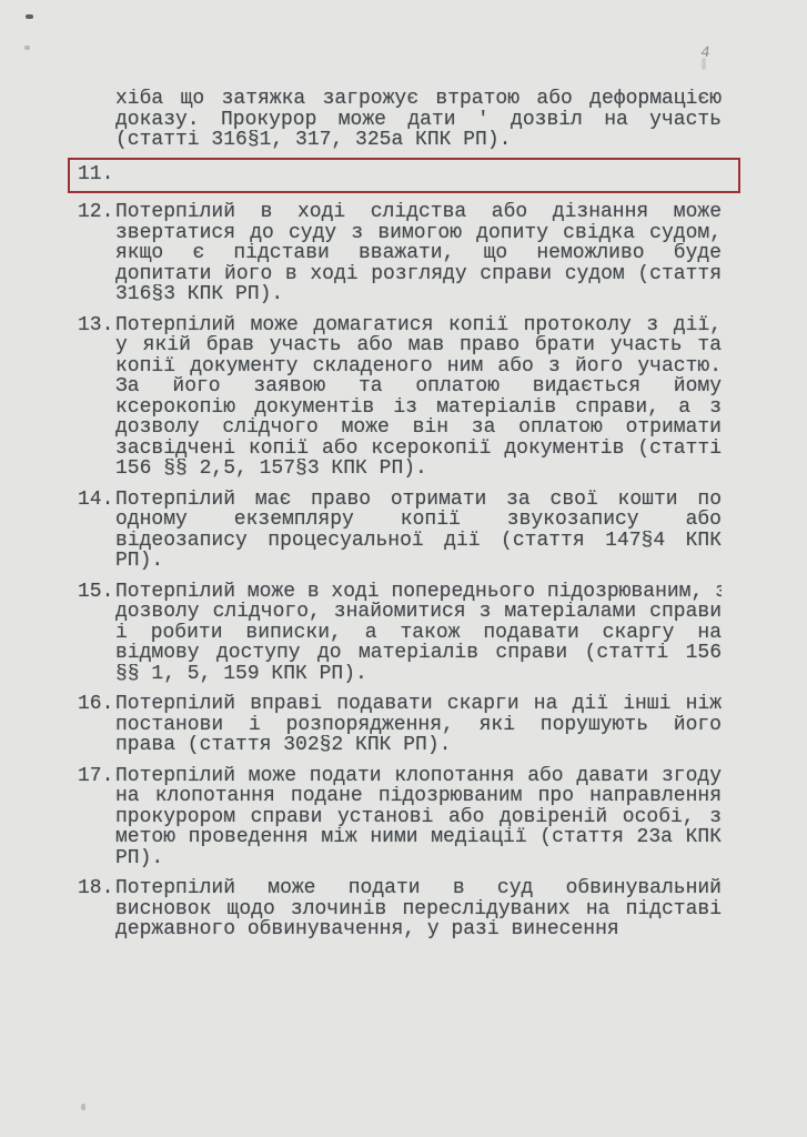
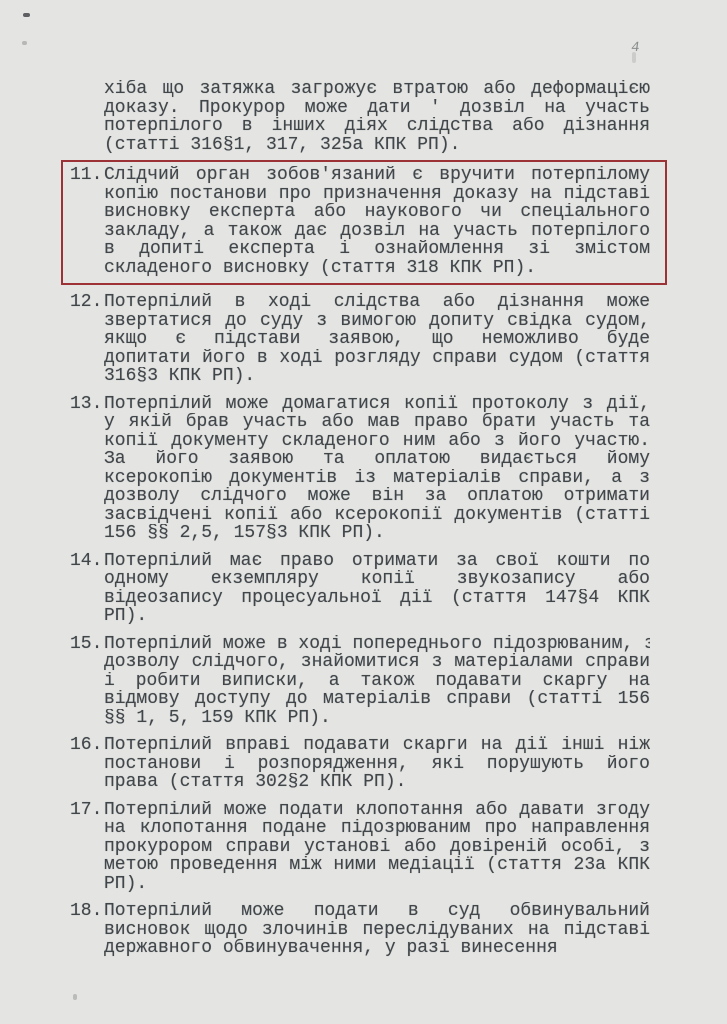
  хіба що затяжка загрожує втратою або деформацією
  доказу. Прокурор може дати ' дозвіл на участь
+ потерпілого в інших діях слідства або дізнання
  (статті 316§1, 317, 325а КПК РП).
  11.
+ Слідчий орган зобов'язаний є вручити потерпілому
+ копію постанови про призначення доказу на підставі
+ висновку експерта або наукового чи спеціального
+ закладу, а також дає дозвіл на участь потерпілого
+ в допиті експерта і ознайомлення зі змістом
+ складеного висновку (стаття 318 КПК РП).
  12.
  Потерпілий в ході слідства або дізнання може
  звертатися до суду з вимогою допиту свідка судом,
- якщо є підстави вважати, що неможливо буде
+ якщо є підстави заявою, що неможливо буде
  допитати його в ході розгляду справи судом (стаття
  316§3 КПК РП).
  13.
  Потерпілий може домагатися копії протоколу з дії,
  у якій брав участь або мав право брати участь та
  копії документу складеного ним або з його участю.
  За його заявою та оплатою видається йому
  ксерокопію документів із матеріалів справи, а з
  дозволу слідчого може він за оплатою отримати
  засвідчені копії або ксерокопії документів (статті
  156 §§ 2,5, 157§3 КПК РП).
  14.
  Потерпілий має право отримати за свої кошти по
  одному екземпляру копії звукозапису або
  відеозапису процесуальної дії (стаття 147§4 КПК
  РП).
  15.
  Потерпілий може в ході попереднього підозрюваним, з
  дозволу слідчого, знайомитися з матеріалами справи
  і робити виписки, а також подавати скаргу на
  відмову доступу до матеріалів справи (статті 156
  §§ 1, 5, 159 КПК РП).
  16.
  Потерпілий вправі подавати скарги на дії інші ніж
  постанови і розпорядження, які порушують його
  права (стаття 302§2 КПК РП).
  17.
  Потерпілий може подати клопотання або давати згоду
  на клопотання подане підозрюваним про направлення
  прокурором справи установі або довіреній особі, з
  метою проведення між ними медіації (стаття 23а КПК
  РП).
  18.
  Потерпілий може подати в суд обвинувальний
  висновок щодо злочинів переслідуваних на підставі
  державного обвинувачення, у разі винесення
